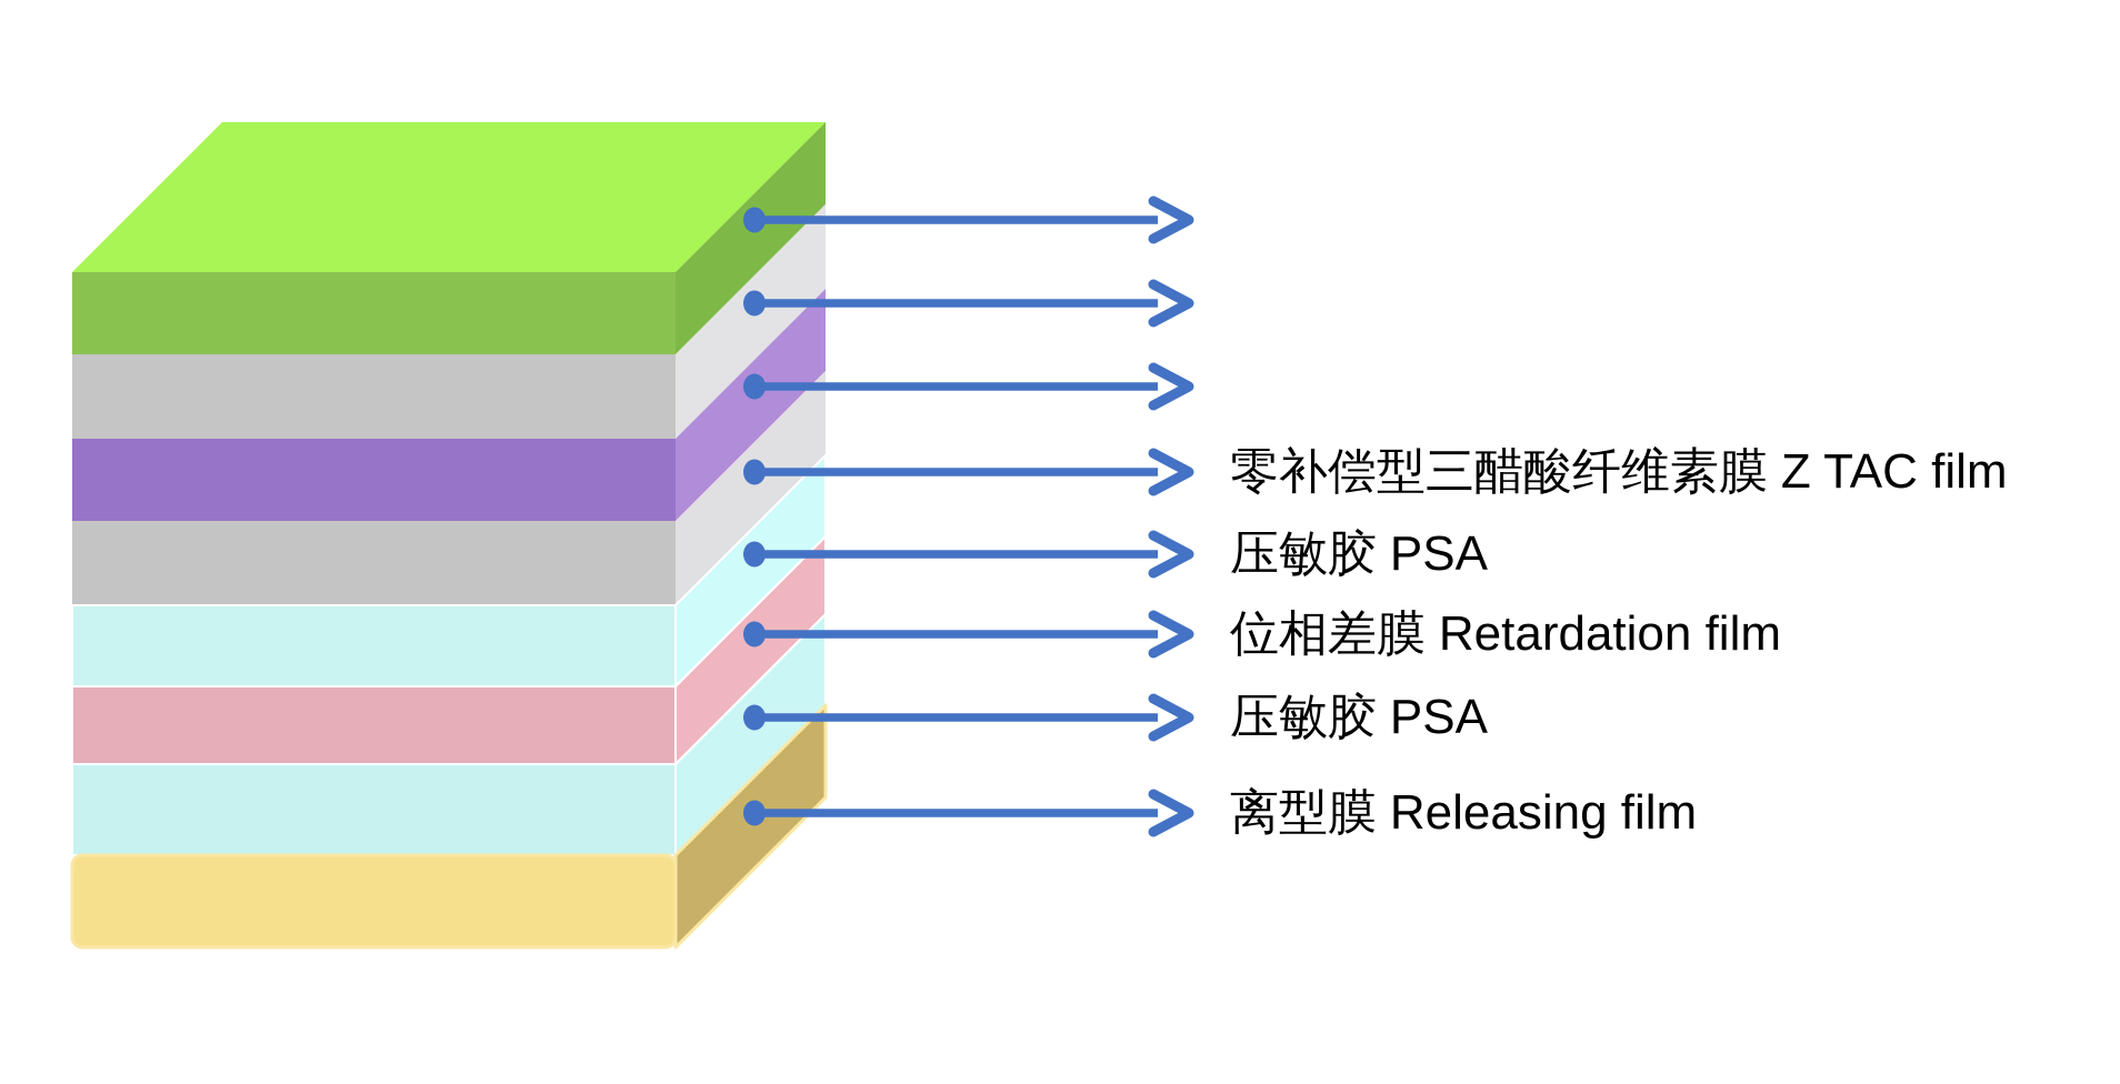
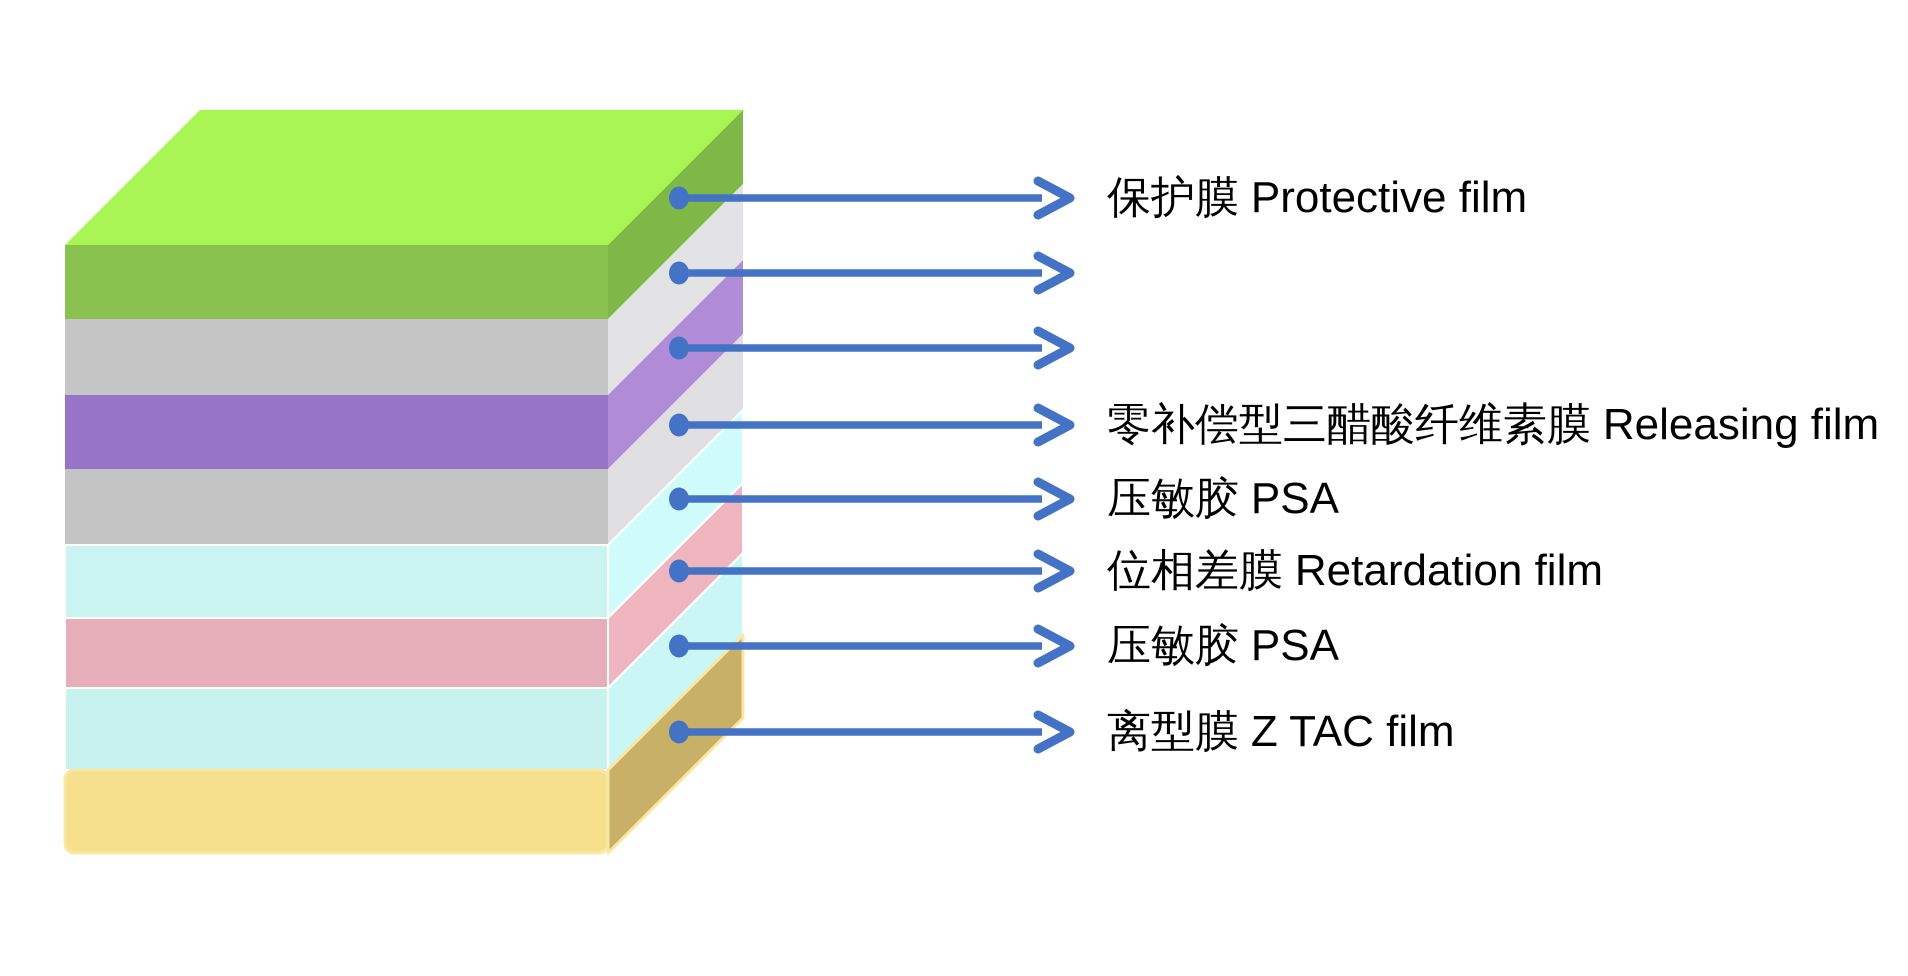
+ 保护膜
+ Protective film
  零补偿型三醋酸纤维素膜
- Z TAC film
+ Releasing film
  压敏胶
  PSA
  位相差膜
  Retardation film
  压敏胶
  PSA
  离型膜
- Releasing film
+ Z TAC film
